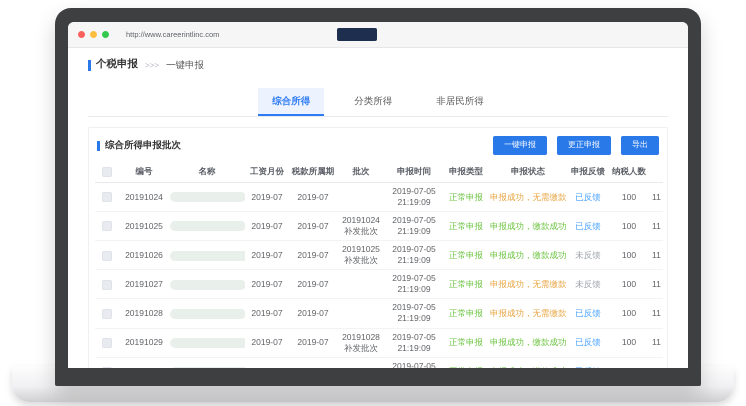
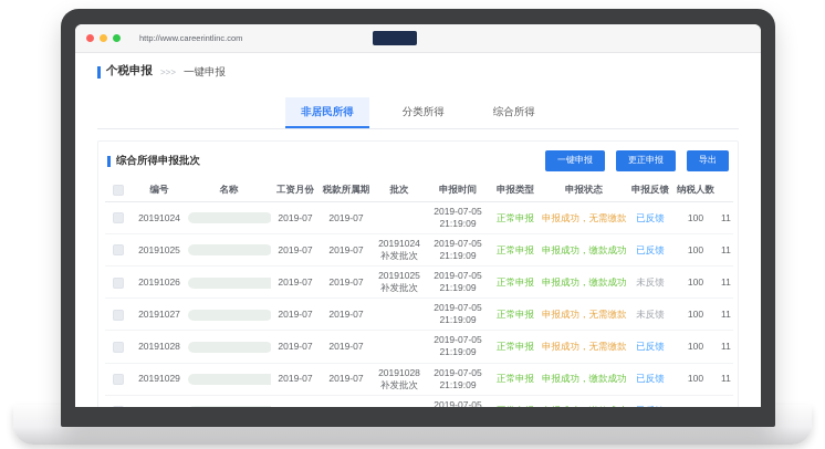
  http://www.careerintlinc.com
  个税申报
  >>>
  一键申报
- 综合所得
+ 非居民所得
  分类所得
- 非居民所得
+ 综合所得
  综合所得申报批次
  一键申报
  更正申报
  导出
  	编号	名称	工资月份	税款所属期	批次	申报时间	申报类型	申报状态	申报反馈	纳税人数
  	20191024		2019-07	2019-07		2019-07-0521:19:09	正常申报	申报成功，无需缴款	已反馈	100	11
  	20191025		2019-07	2019-07	20191024补发批次	2019-07-0521:19:09	正常申报	申报成功，缴款成功	已反馈	100	11
  	20191026		2019-07	2019-07	20191025补发批次	2019-07-0521:19:09	正常申报	申报成功，缴款成功	未反馈	100	11
  	20191027		2019-07	2019-07		2019-07-0521:19:09	正常申报	申报成功，无需缴款	未反馈	100	11
  	20191028		2019-07	2019-07		2019-07-0521:19:09	正常申报	申报成功，无需缴款	已反馈	100	11
  	20191029		2019-07	2019-07	20191028补发批次	2019-07-0521:19:09	正常申报	申报成功，缴款成功	已反馈	100	11
